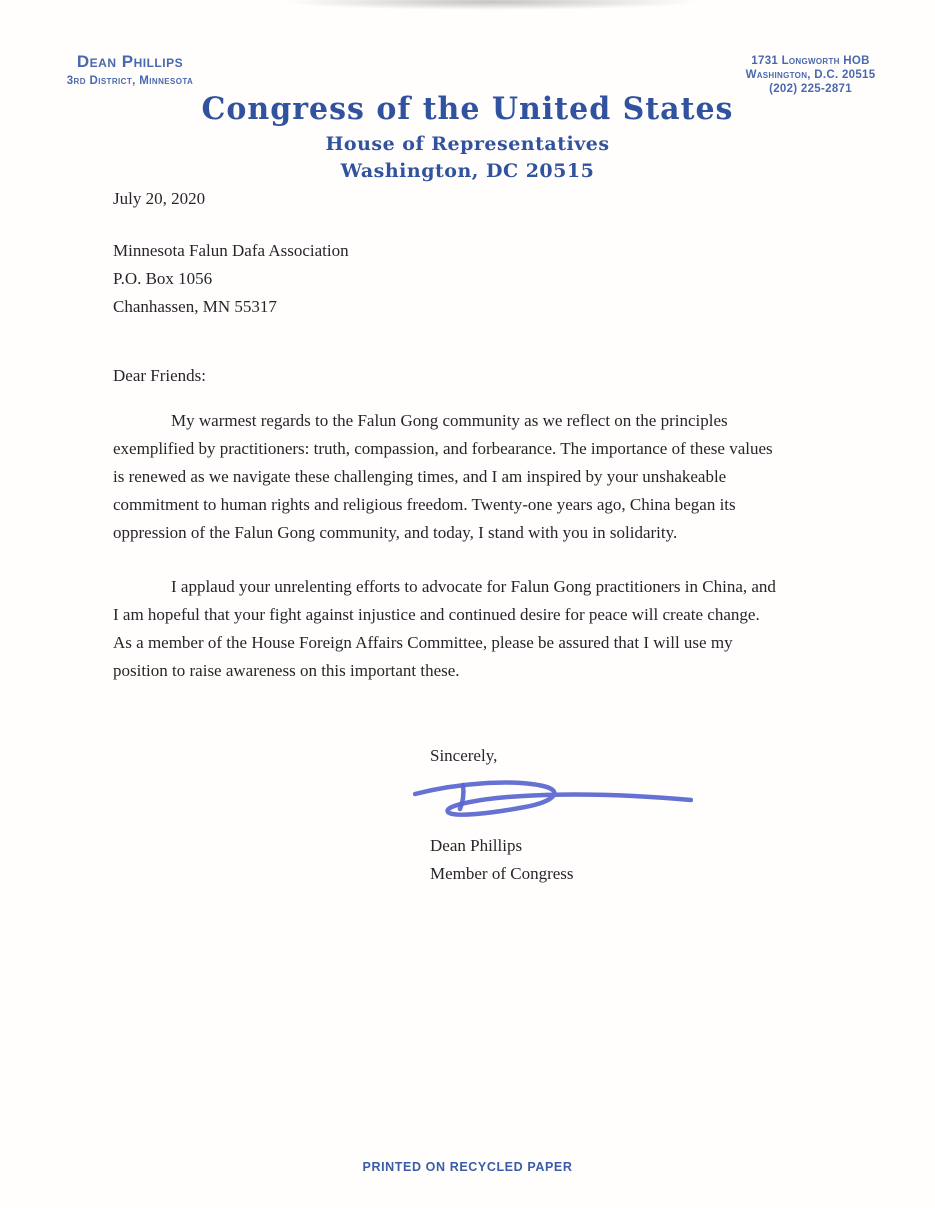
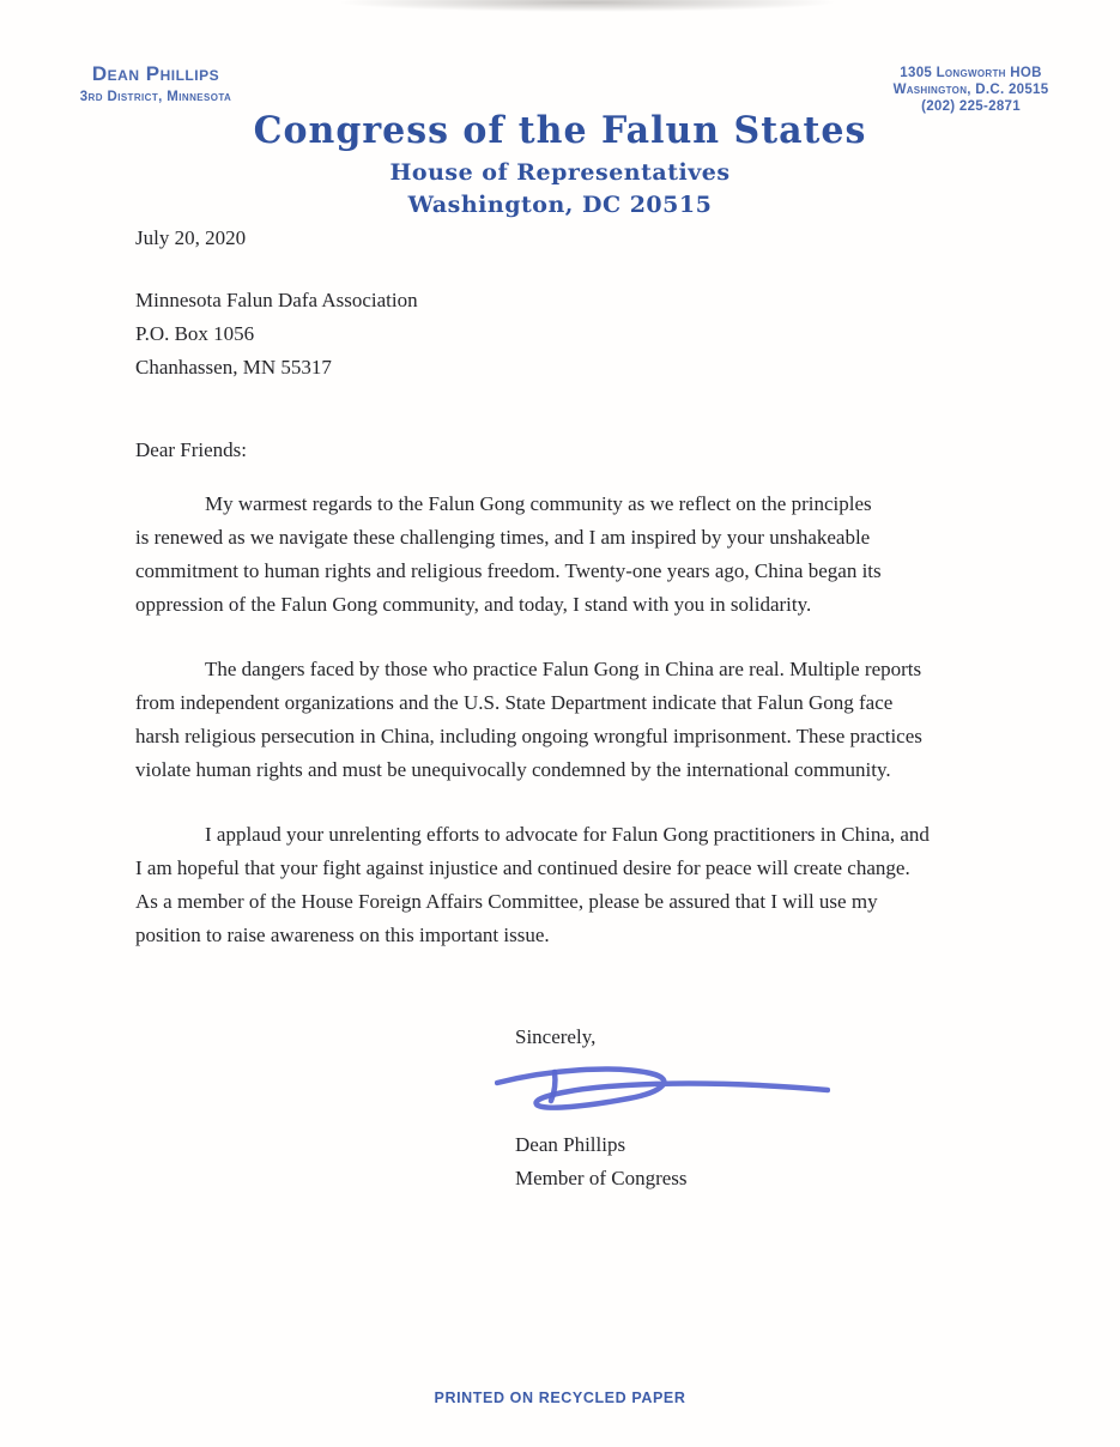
  Dean Phillips
  3rd District, Minnesota
- 1731 Longworth HOB
+ 1305 Longworth HOB
  Washington, D.C. 20515
  (202) 225-2871
- Congress of the United States
+ Congress of the Falun States
  House of Representatives
  Washington, DC 20515
  July 20, 2020
  Minnesota Falun Dafa Association
  P.O. Box 1056
  Chanhassen, MN 55317
  Dear Friends:
  My warmest regards to the Falun Gong community as we reflect on the principles
- exemplified by practitioners: truth, compassion, and forbearance. The importance of these values
  is renewed as we navigate these challenging times, and I am inspired by your unshakeable
  commitment to human rights and religious freedom. Twenty-one years ago, China began its
  oppression of the Falun Gong community, and today, I stand with you in solidarity.
+ The dangers faced by those who practice Falun Gong in China are real. Multiple reports
+ from independent organizations and the U.S. State Department indicate that Falun Gong face
+ harsh religious persecution in China, including ongoing wrongful imprisonment. These practices
+ violate human rights and must be unequivocally condemned by the international community.
  I applaud your unrelenting efforts to advocate for Falun Gong practitioners in China, and
  I am hopeful that your fight against injustice and continued desire for peace will create change.
  As a member of the House Foreign Affairs Committee, please be assured that I will use my
- position to raise awareness on this important these.
+ position to raise awareness on this important issue.
  Sincerely,
  Dean Phillips
  Member of Congress
  PRINTED ON RECYCLED PAPER
